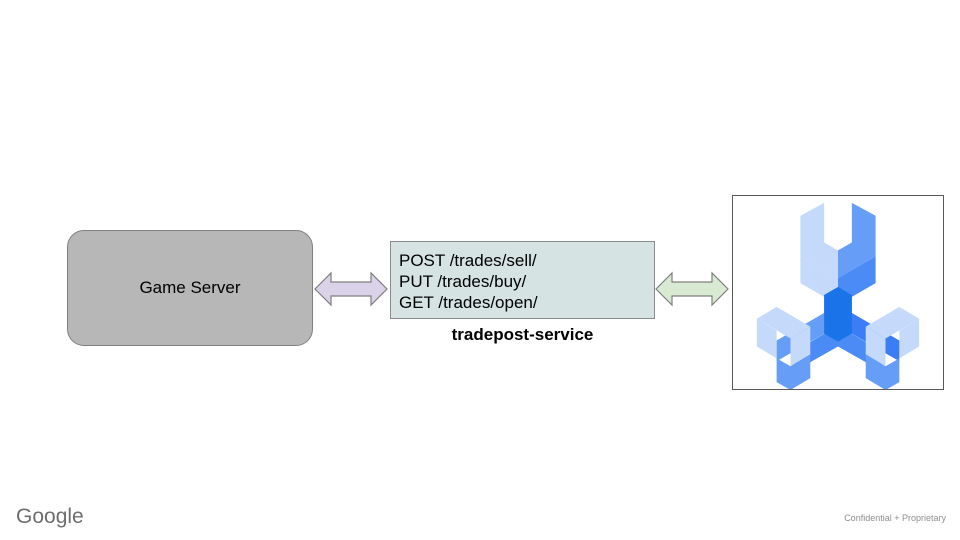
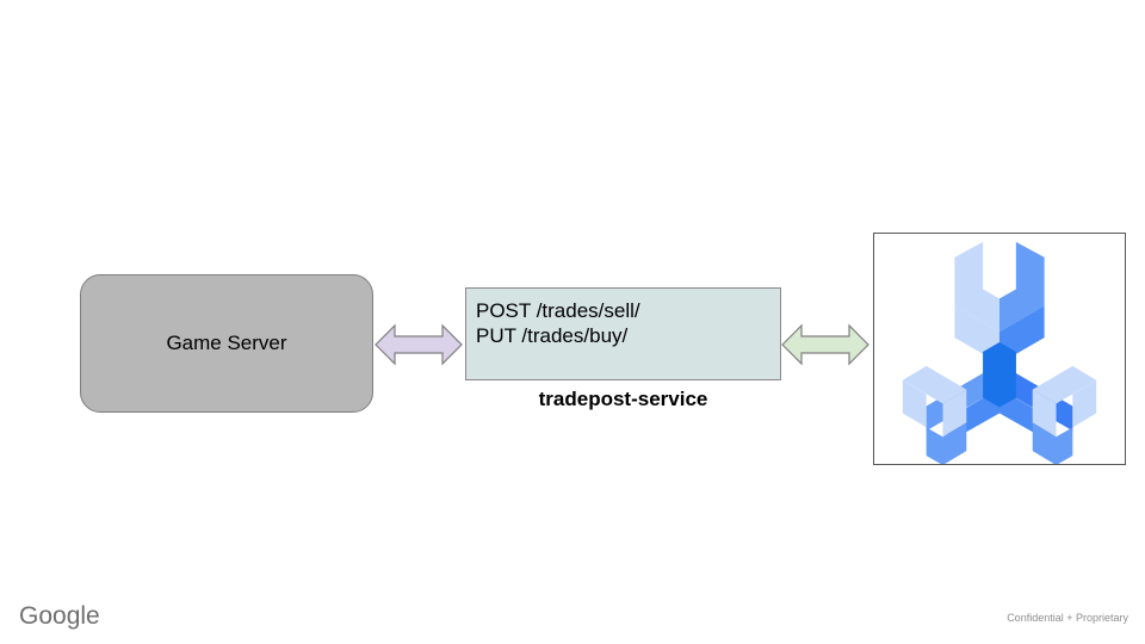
  Game Server
  POST /trades/sell/
  PUT /trades/buy/
- GET /trades/open/
  tradepost-service
  Google
  Confidential + Proprietary
